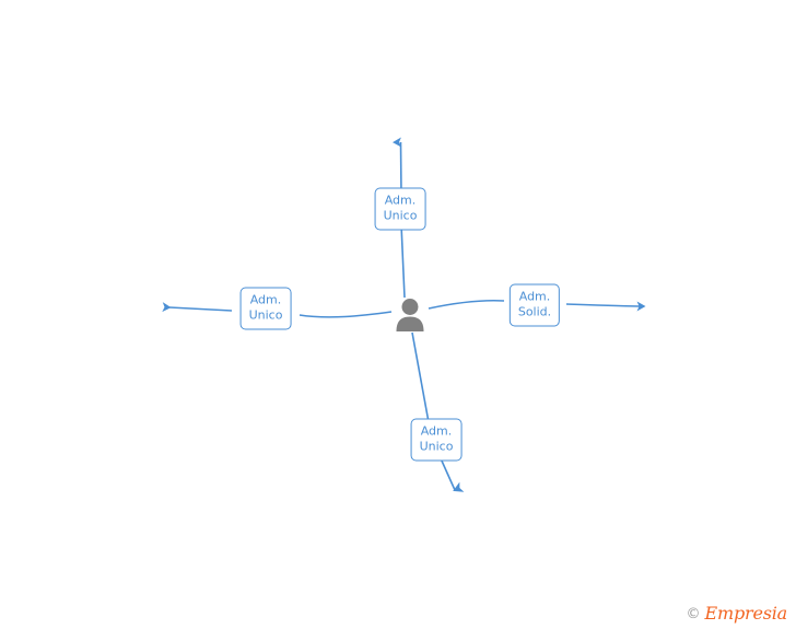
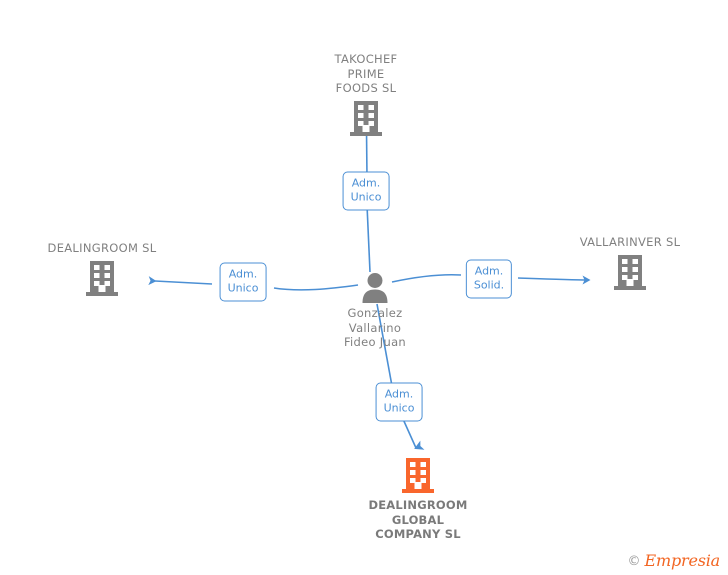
+ TAKOCHEF
+ PRIME
+ FOODS SL
+ DEALINGROOM SL
+ VALLARINVER SL
+ DEALINGROOM
+ GLOBAL
+ COMPANY SL
+ Gonzalez
+ Vallarino
+ Fideo Juan
  Adm.
  Unico
  Adm.
  Unico
  Adm.
  Solid.
  Adm.
  Unico
  ©
  Empresia
